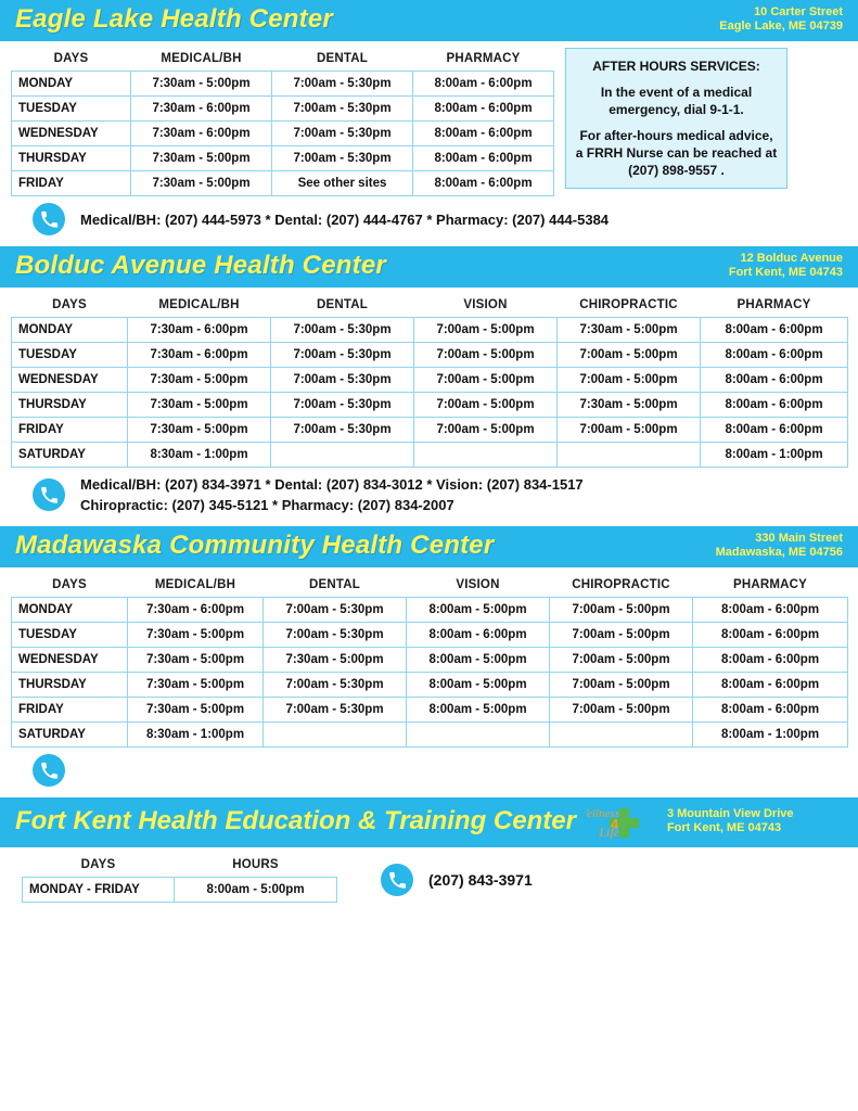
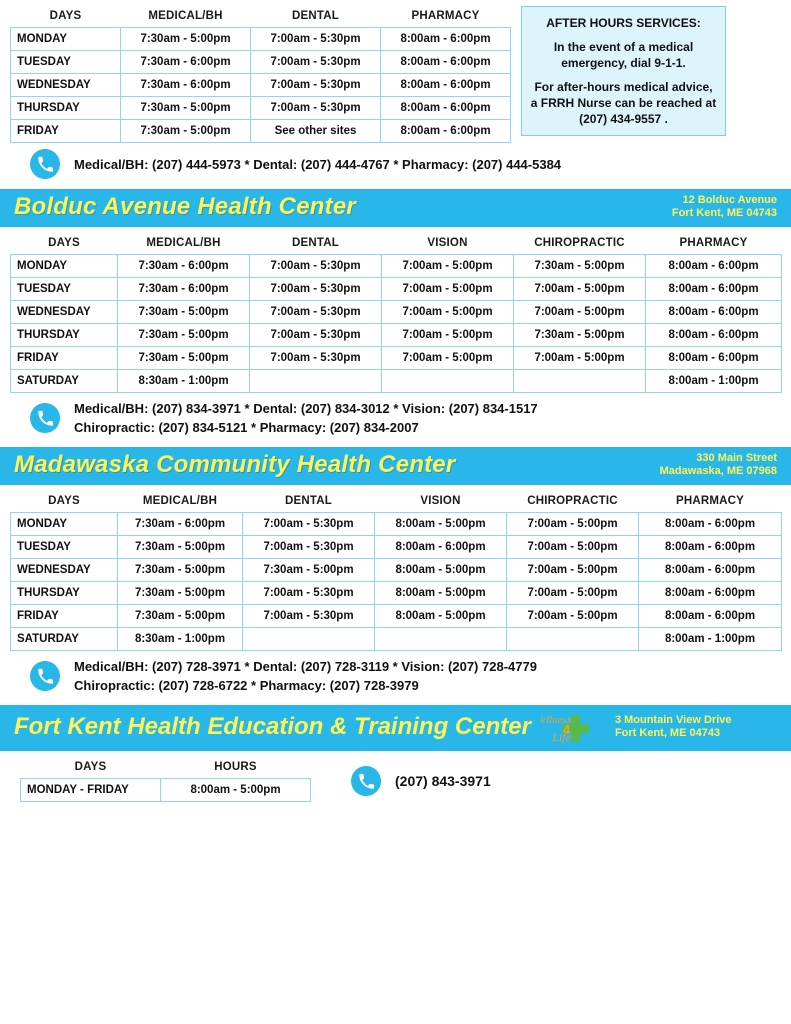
- Eagle Lake Health Center
- 10 Carter Street
- Eagle Lake, ME 04739
  DAYS	MEDICAL/BH	DENTAL	PHARMACY
  MONDAY	7:30am - 5:00pm	7:00am - 5:30pm	8:00am - 6:00pm
  TUESDAY	7:30am - 6:00pm	7:00am - 5:30pm	8:00am - 6:00pm
  WEDNESDAY	7:30am - 6:00pm	7:00am - 5:30pm	8:00am - 6:00pm
  THURSDAY	7:30am - 5:00pm	7:00am - 5:30pm	8:00am - 6:00pm
  FRIDAY	7:30am - 5:00pm	See other sites	8:00am - 6:00pm
  AFTER HOURS SERVICES:
  In the event of a medical emergency, dial 9-1-1.
- For after-hours medical advice, a FRRH Nurse can be reached at (207) 898-9557 .
+ For after-hours medical advice, a FRRH Nurse can be reached at (207) 434-9557 .
  Medical/BH: (207) 444-5973 * Dental: (207) 444-4767 * Pharmacy: (207) 444-5384
  Bolduc Avenue Health Center
  12 Bolduc Avenue
  Fort Kent, ME 04743
  DAYS	MEDICAL/BH	DENTAL	VISION	CHIROPRACTIC	PHARMACY
  MONDAY	7:30am - 6:00pm	7:00am - 5:30pm	7:00am - 5:00pm	7:30am - 5:00pm	8:00am - 6:00pm
  TUESDAY	7:30am - 6:00pm	7:00am - 5:30pm	7:00am - 5:00pm	7:00am - 5:00pm	8:00am - 6:00pm
  WEDNESDAY	7:30am - 5:00pm	7:00am - 5:30pm	7:00am - 5:00pm	7:00am - 5:00pm	8:00am - 6:00pm
  THURSDAY	7:30am - 5:00pm	7:00am - 5:30pm	7:00am - 5:00pm	7:30am - 5:00pm	8:00am - 6:00pm
  FRIDAY	7:30am - 5:00pm	7:00am - 5:30pm	7:00am - 5:00pm	7:00am - 5:00pm	8:00am - 6:00pm
  SATURDAY	8:30am - 1:00pm				8:00am - 1:00pm
  Medical/BH: (207) 834-3971 * Dental: (207) 834-3012 * Vision: (207) 834-1517
- Chiropractic: (207) 345-5121 * Pharmacy: (207) 834-2007
+ Chiropractic: (207) 834-5121 * Pharmacy: (207) 834-2007
  Madawaska Community Health Center
  330 Main Street
- Madawaska, ME 04756
+ Madawaska, ME 07968
  DAYS	MEDICAL/BH	DENTAL	VISION	CHIROPRACTIC	PHARMACY
  MONDAY	7:30am - 6:00pm	7:00am - 5:30pm	8:00am - 5:00pm	7:00am - 5:00pm	8:00am - 6:00pm
  TUESDAY	7:30am - 5:00pm	7:00am - 5:30pm	8:00am - 6:00pm	7:00am - 5:00pm	8:00am - 6:00pm
  WEDNESDAY	7:30am - 5:00pm	7:30am - 5:00pm	8:00am - 5:00pm	7:00am - 5:00pm	8:00am - 6:00pm
  THURSDAY	7:30am - 5:00pm	7:00am - 5:30pm	8:00am - 5:00pm	7:00am - 5:00pm	8:00am - 6:00pm
  FRIDAY	7:30am - 5:00pm	7:00am - 5:30pm	8:00am - 5:00pm	7:00am - 5:00pm	8:00am - 6:00pm
  SATURDAY	8:30am - 1:00pm				8:00am - 1:00pm
+ Medical/BH: (207) 728-3971 * Dental: (207) 728-3119 * Vision: (207) 728-4779
+ Chiropractic: (207) 728-6722 * Pharmacy: (207) 728-3979
  Fort Kent Health Education & Training Center
  ellness
  Life
  4
  3 Mountain View Drive
  Fort Kent, ME 04743
  DAYS	HOURS
  MONDAY - FRIDAY	8:00am - 5:00pm
  (207) 843-3971
